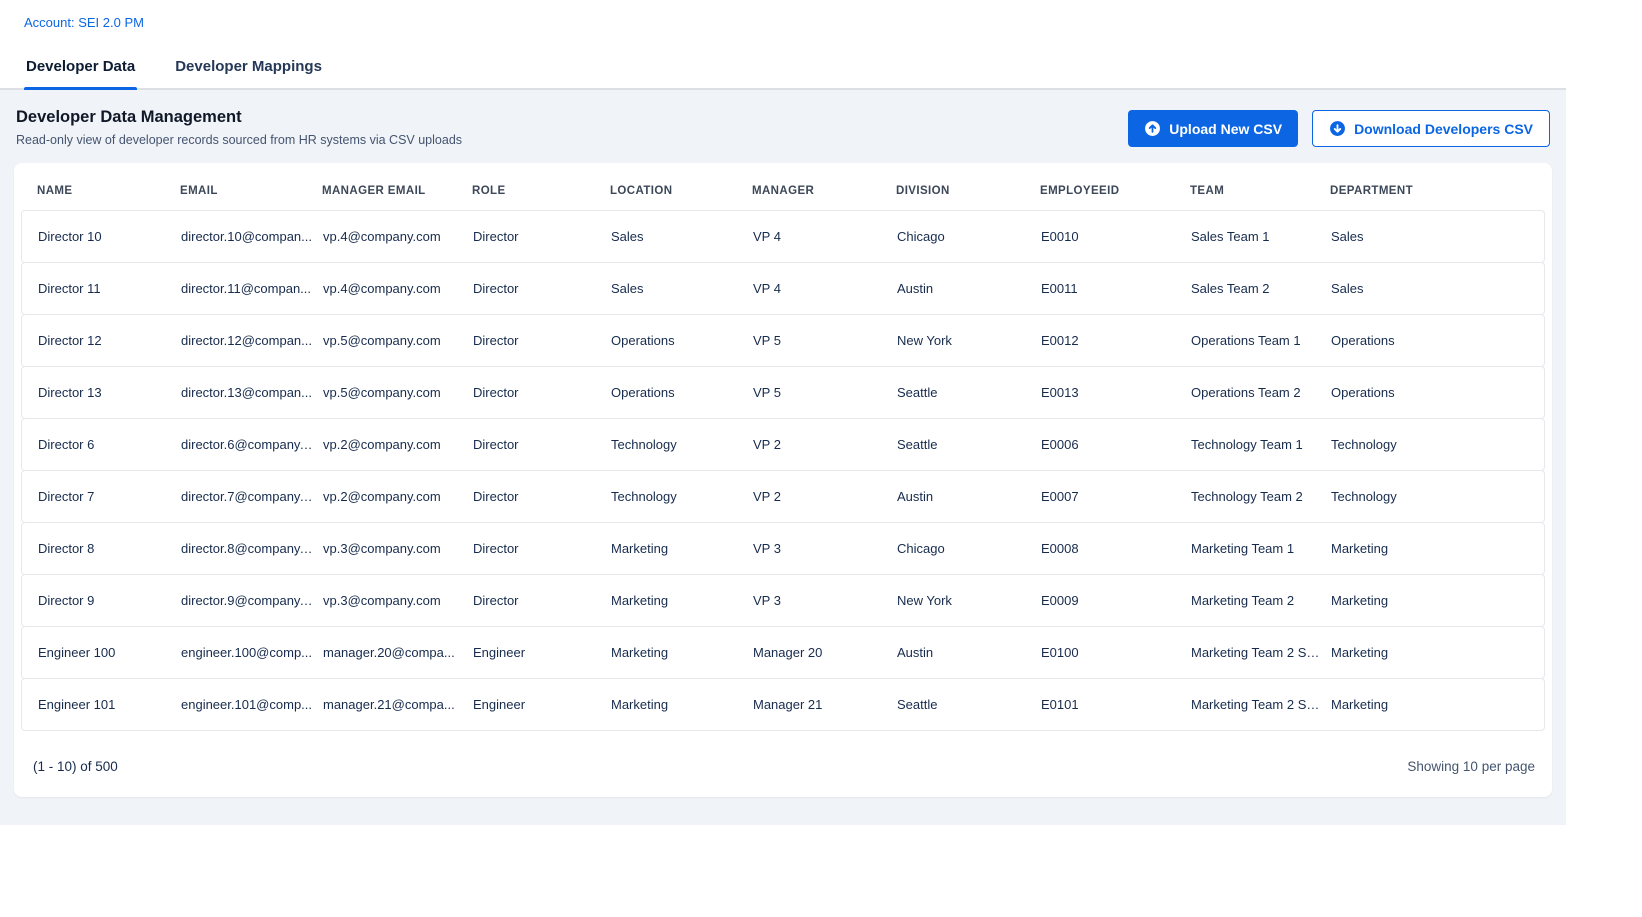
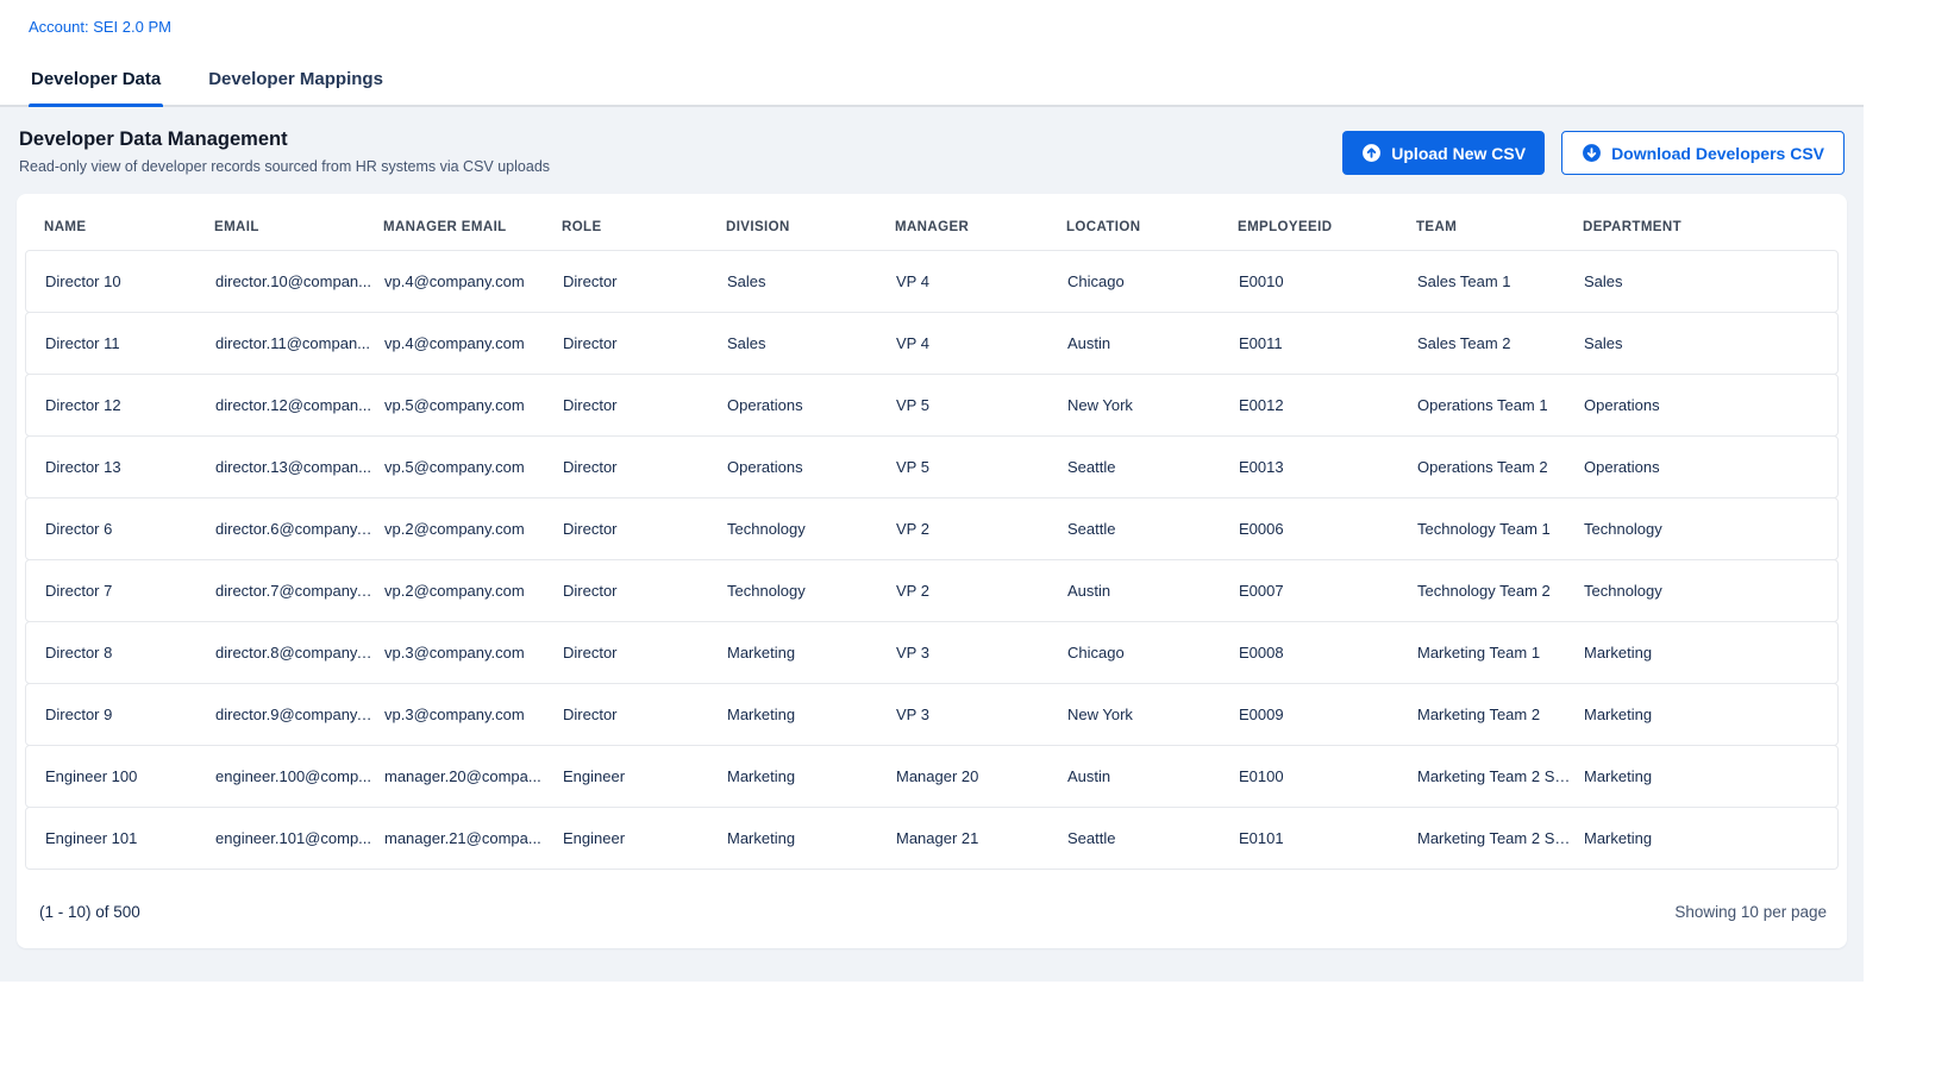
  Account: SEI 2.0 PM
  Developer Data
  Developer Mappings
  Developer Data Management
  Read-only view of developer records sourced from HR systems via CSV uploads
  Upload New CSV
  Download Developers CSV
  NAME
  EMAIL
  MANAGER EMAIL
  ROLE
- LOCATION
+ DIVISION
  MANAGER
- DIVISION
+ LOCATION
  EMPLOYEEID
  TEAM
  DEPARTMENT
  Director 10
  director.10@compan...
  vp.4@company.com
  Director
  Sales
  VP 4
  Chicago
  E0010
  Sales Team 1
  Sales
  Director 11
  director.11@compan...
  vp.4@company.com
  Director
  Sales
  VP 4
  Austin
  E0011
  Sales Team 2
  Sales
  Director 12
  director.12@compan...
  vp.5@company.com
  Director
  Operations
  VP 5
  New York
  E0012
  Operations Team 1
  Operations
  Director 13
  director.13@compan...
  vp.5@company.com
  Director
  Operations
  VP 5
  Seattle
  E0013
  Operations Team 2
  Operations
  Director 6
  director.6@company....
  vp.2@company.com
  Director
  Technology
  VP 2
  Seattle
  E0006
  Technology Team 1
  Technology
  Director 7
  director.7@company....
  vp.2@company.com
  Director
  Technology
  VP 2
  Austin
  E0007
  Technology Team 2
  Technology
  Director 8
  director.8@company....
  vp.3@company.com
  Director
  Marketing
  VP 3
  Chicago
  E0008
  Marketing Team 1
  Marketing
  Director 9
  director.9@company....
  vp.3@company.com
  Director
  Marketing
  VP 3
  New York
  E0009
  Marketing Team 2
  Marketing
  Engineer 100
  engineer.100@comp...
  manager.20@compa...
  Engineer
  Marketing
  Manager 20
  Austin
  E0100
  Marketing Team 2 Su...
  Marketing
  Engineer 101
  engineer.101@comp...
  manager.21@compa...
  Engineer
  Marketing
  Manager 21
  Seattle
  E0101
  Marketing Team 2 Su...
  Marketing
  (1 - 10) of 500
  Showing 10 per page
